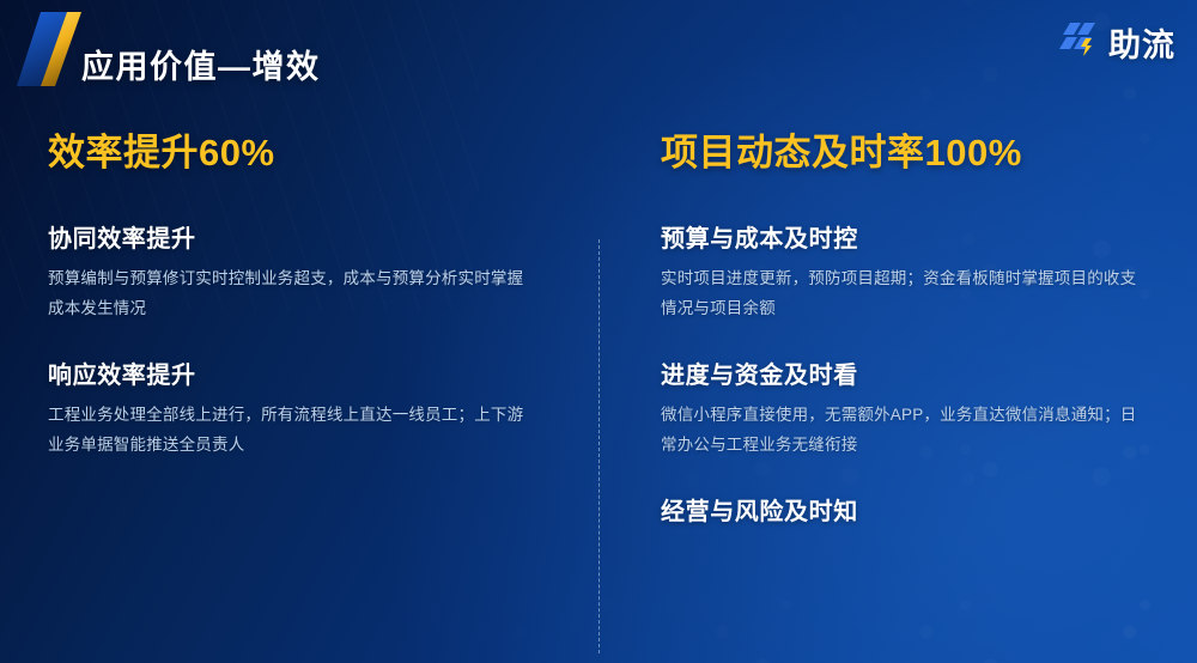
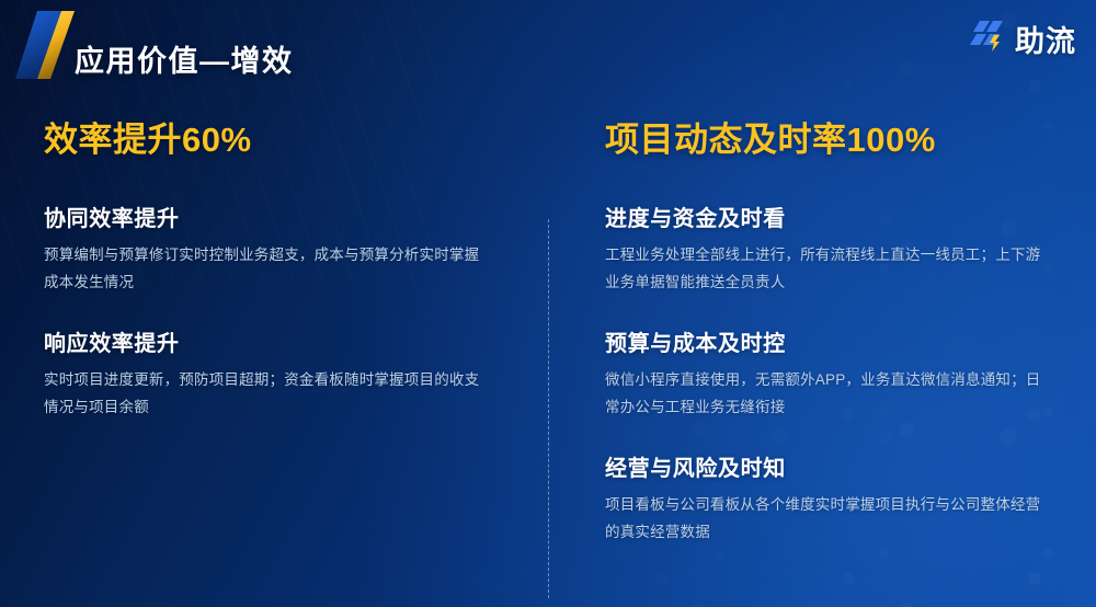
  应用价值—增效
  助流
  效率提升60%
  协同效率提升
  预算编制与预算修订实时控制业务超支，成本与预算分析实时掌握成本发生情况
  响应效率提升
- 工程业务处理全部线上进行，所有流程线上直达一线员工；上下游业务单据智能推送全员责人
+ 实时项目进度更新，预防项目超期；资金看板随时掌握项目的收支情况与项目余额
  项目动态及时率100%
- 预算与成本及时控
+ 进度与资金及时看
- 实时项目进度更新，预防项目超期；资金看板随时掌握项目的收支情况与项目余额
+ 工程业务处理全部线上进行，所有流程线上直达一线员工；上下游业务单据智能推送全员责人
- 进度与资金及时看
+ 预算与成本及时控
  微信小程序直接使用，无需额外APP，业务直达微信消息通知；日常办公与工程业务无缝衔接
  经营与风险及时知
+ 项目看板与公司看板从各个维度实时掌握项目执行与公司整体经营的真实经营数据
